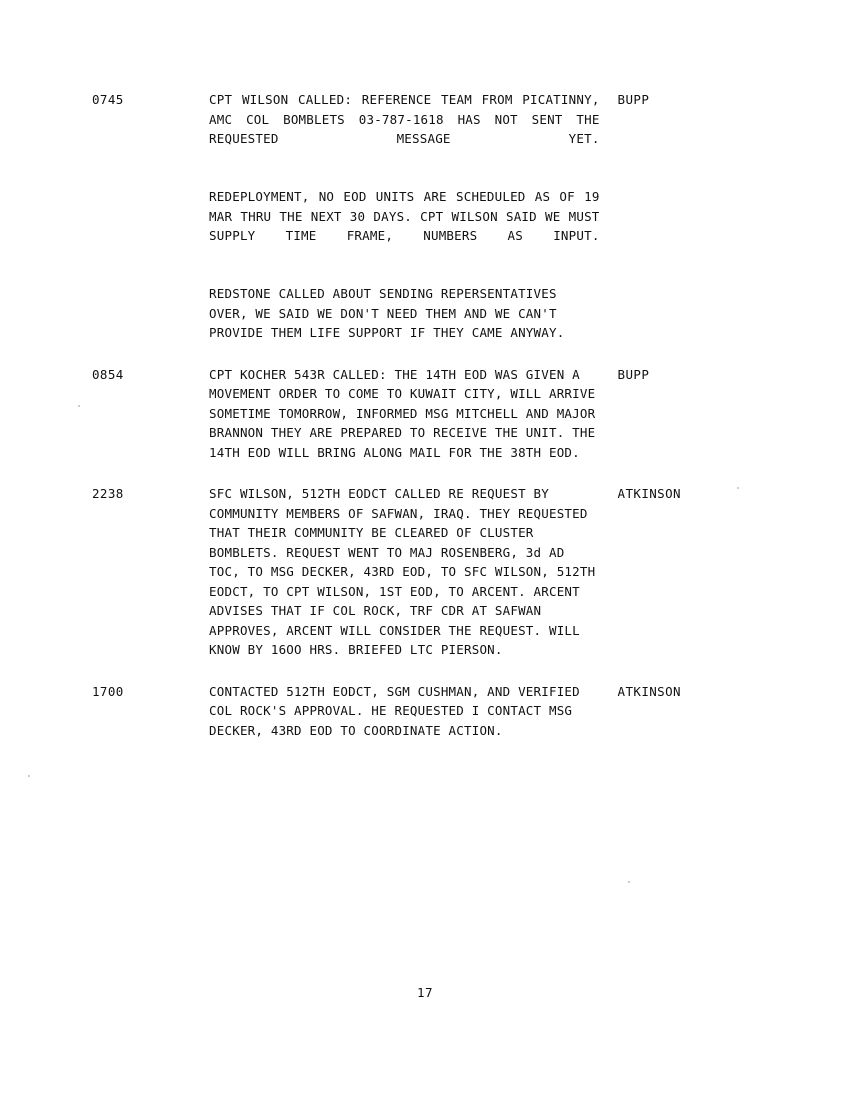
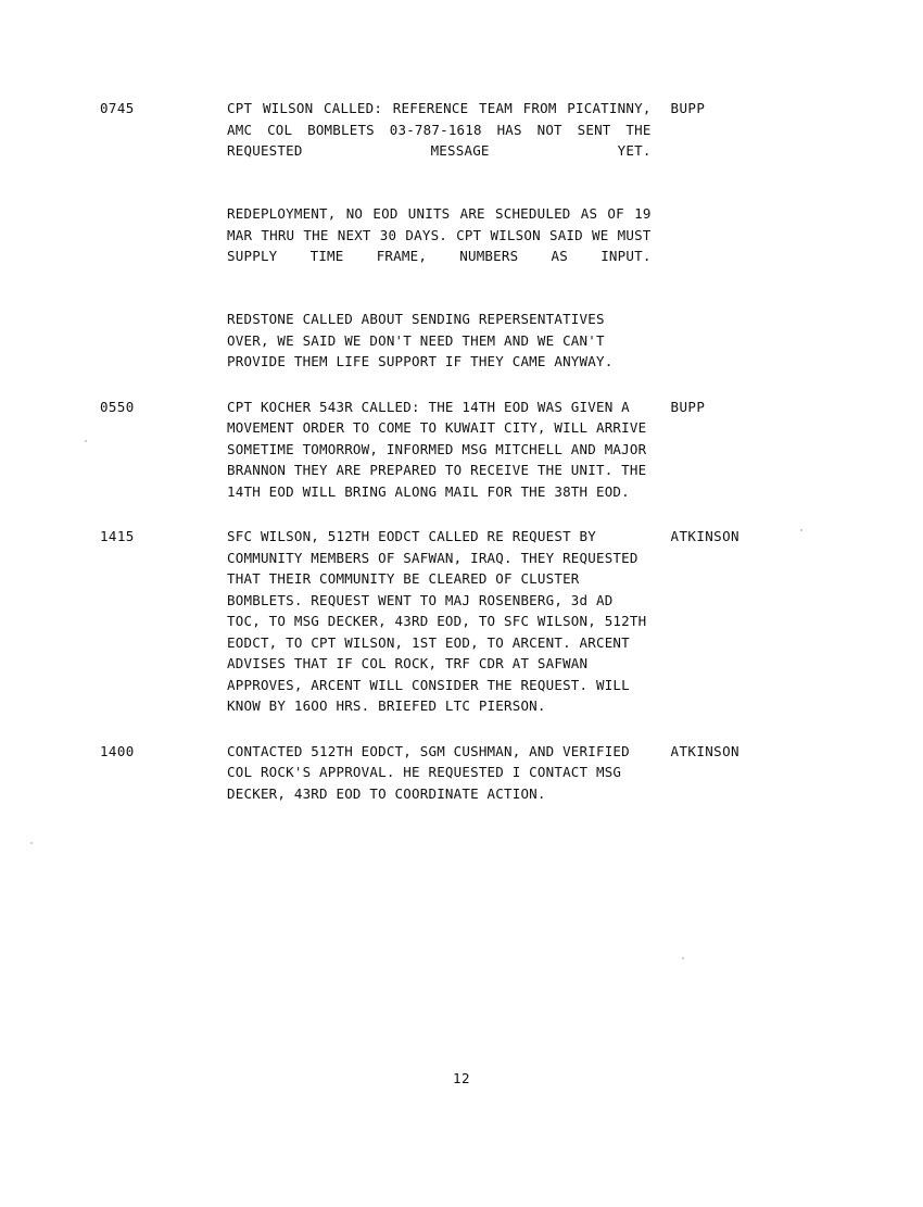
  0745	CPT WILSON CALLED: REFERENCE TEAM FROM PICATINNY, AMC COL BOMBLETS 03-787-1618 HAS NOT SENT THE REQUESTED MESSAGE YET. REDEPLOYMENT, NO EOD UNITS ARE SCHEDULED AS OF 19 MAR THRU THE NEXT 30 DAYS. CPT WILSON SAID WE MUST SUPPLY TIME FRAME, NUMBERS AS INPUT. REDSTONE CALLED ABOUT SENDING REPERSENTATIVES OVER, WE SAID WE DON'T NEED THEM AND WE CAN'T PROVIDE THEM LIFE SUPPORT IF THEY CAME ANYWAY.	BUPP
- 0854	CPT KOCHER 543R CALLED: THE 14TH EOD WAS GIVEN A MOVEMENT ORDER TO COME TO KUWAIT CITY, WILL ARRIVE SOMETIME TOMORROW, INFORMED MSG MITCHELL AND MAJOR BRANNON THEY ARE PREPARED TO RECEIVE THE UNIT. THE 14TH EOD WILL BRING ALONG MAIL FOR THE 38TH EOD.	BUPP
+ 0550	CPT KOCHER 543R CALLED: THE 14TH EOD WAS GIVEN A MOVEMENT ORDER TO COME TO KUWAIT CITY, WILL ARRIVE SOMETIME TOMORROW, INFORMED MSG MITCHELL AND MAJOR BRANNON THEY ARE PREPARED TO RECEIVE THE UNIT. THE 14TH EOD WILL BRING ALONG MAIL FOR THE 38TH EOD.	BUPP
- 2238	SFC WILSON, 512TH EODCT CALLED RE REQUEST BY COMMUNITY MEMBERS OF SAFWAN, IRAQ. THEY REQUESTED THAT THEIR COMMUNITY BE CLEARED OF CLUSTER BOMBLETS. REQUEST WENT TO MAJ ROSENBERG, 3d AD TOC, TO MSG DECKER, 43RD EOD, TO SFC WILSON, 512TH EODCT, TO CPT WILSON, 1ST EOD, TO ARCENT. ARCENT ADVISES THAT IF COL ROCK, TRF CDR AT SAFWAN APPROVES, ARCENT WILL CONSIDER THE REQUEST. WILL KNOW BY 16OO HRS. BRIEFED LTC PIERSON.	ATKINSON
+ 1415	SFC WILSON, 512TH EODCT CALLED RE REQUEST BY COMMUNITY MEMBERS OF SAFWAN, IRAQ. THEY REQUESTED THAT THEIR COMMUNITY BE CLEARED OF CLUSTER BOMBLETS. REQUEST WENT TO MAJ ROSENBERG, 3d AD TOC, TO MSG DECKER, 43RD EOD, TO SFC WILSON, 512TH EODCT, TO CPT WILSON, 1ST EOD, TO ARCENT. ARCENT ADVISES THAT IF COL ROCK, TRF CDR AT SAFWAN APPROVES, ARCENT WILL CONSIDER THE REQUEST. WILL KNOW BY 16OO HRS. BRIEFED LTC PIERSON.	ATKINSON
- 1700	CONTACTED 512TH EODCT, SGM CUSHMAN, AND VERIFIED COL ROCK'S APPROVAL. HE REQUESTED I CONTACT MSG DECKER, 43RD EOD TO COORDINATE ACTION.	ATKINSON
+ 1400	CONTACTED 512TH EODCT, SGM CUSHMAN, AND VERIFIED COL ROCK'S APPROVAL. HE REQUESTED I CONTACT MSG DECKER, 43RD EOD TO COORDINATE ACTION.	ATKINSON
- 17
+ 12
